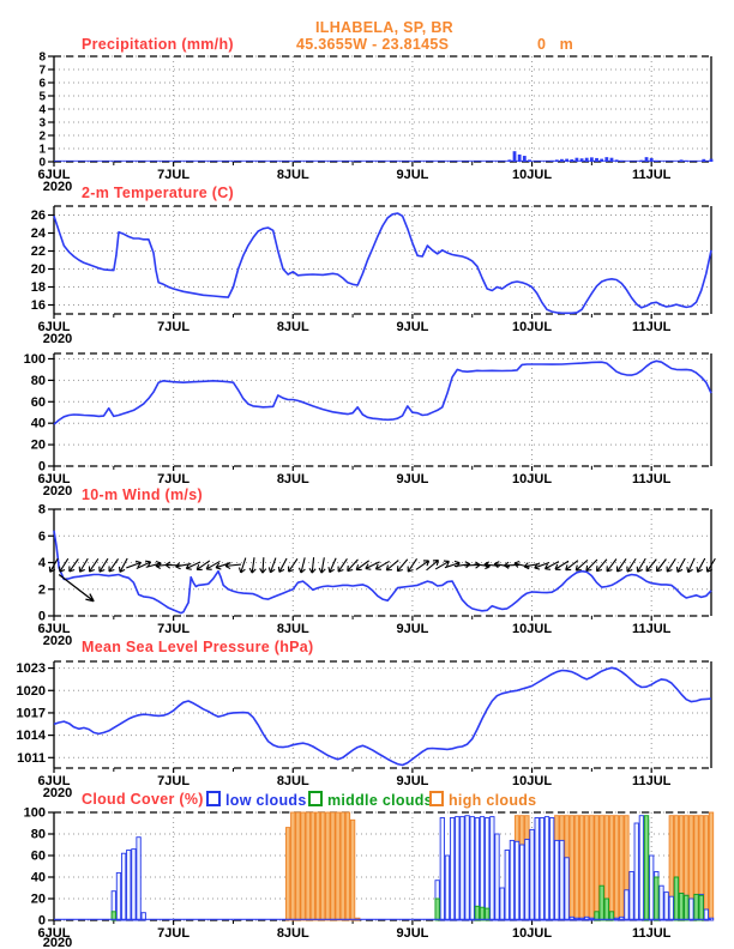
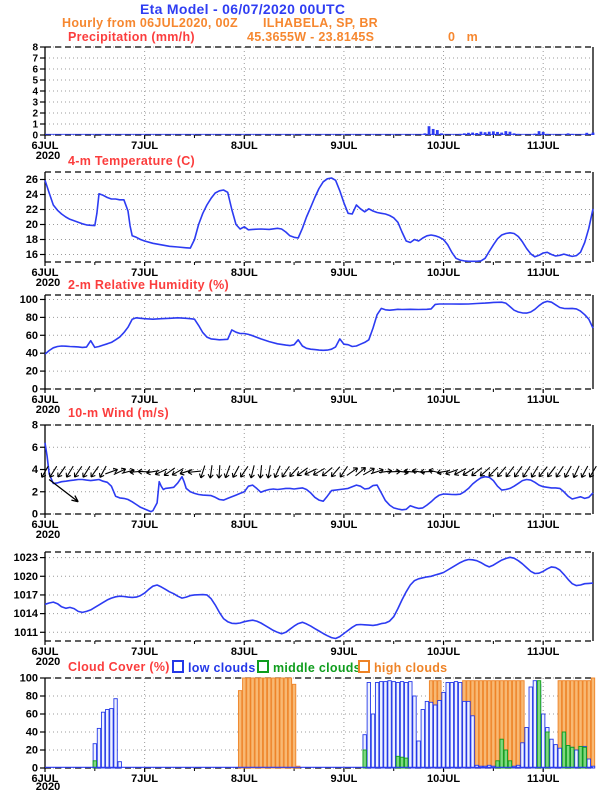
  0
  1
  2
  3
  4
  5
  6
  7
  8
  6JUL
  2020
  7JUL
  8JUL
  9JUL
  10JUL
  11JUL
  16
  18
  20
  22
  24
  26
  6JUL
  2020
  7JUL
  8JUL
  9JUL
  10JUL
  11JUL
  0
  20
  40
  60
  80
  100
  6JUL
  2020
  7JUL
  8JUL
  9JUL
  10JUL
  11JUL
  0
  2
  4
  6
  8
  6JUL
  2020
  7JUL
  8JUL
  9JUL
  10JUL
  11JUL
  1011
  1014
  1017
  1020
  1023
  6JUL
  2020
  7JUL
  8JUL
  9JUL
  10JUL
  11JUL
  0
  20
  40
  60
  80
  100
  6JUL
  2020
  7JUL
  8JUL
  9JUL
  10JUL
  11JUL
+ Eta Model - 06/07/2020 00UTC
+ Hourly from 06JUL2020, 00Z
  ILHABELA, SP, BR
  45.3655W - 23.8145S
  0 m
  Precipitation (mm/h)
- 2-m Temperature (C)
+ 4-m Temperature (C)
+ 2-m Relative Humidity (%)
  10-m Wind (m/s)
- Mean Sea Level Pressure (hPa)
  Cloud Cover (%)
  low clouds
  middle cloud
  high clouds
